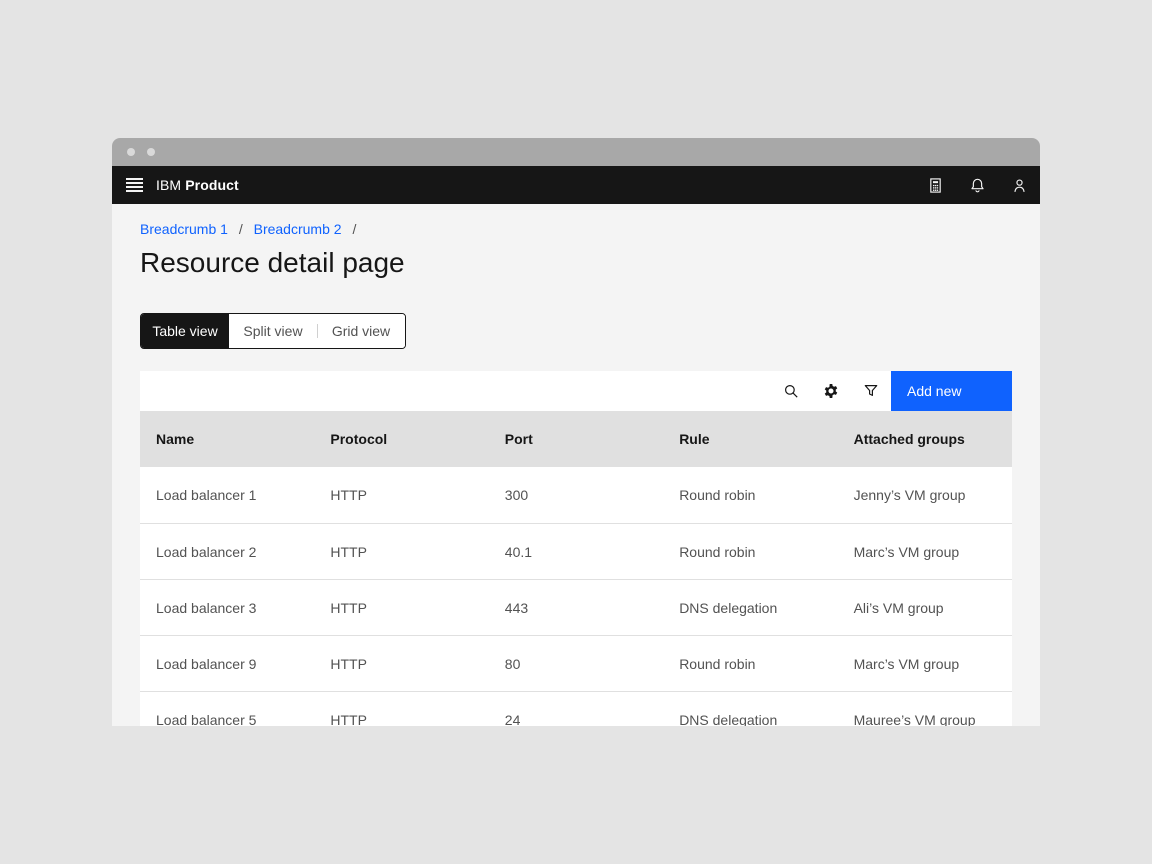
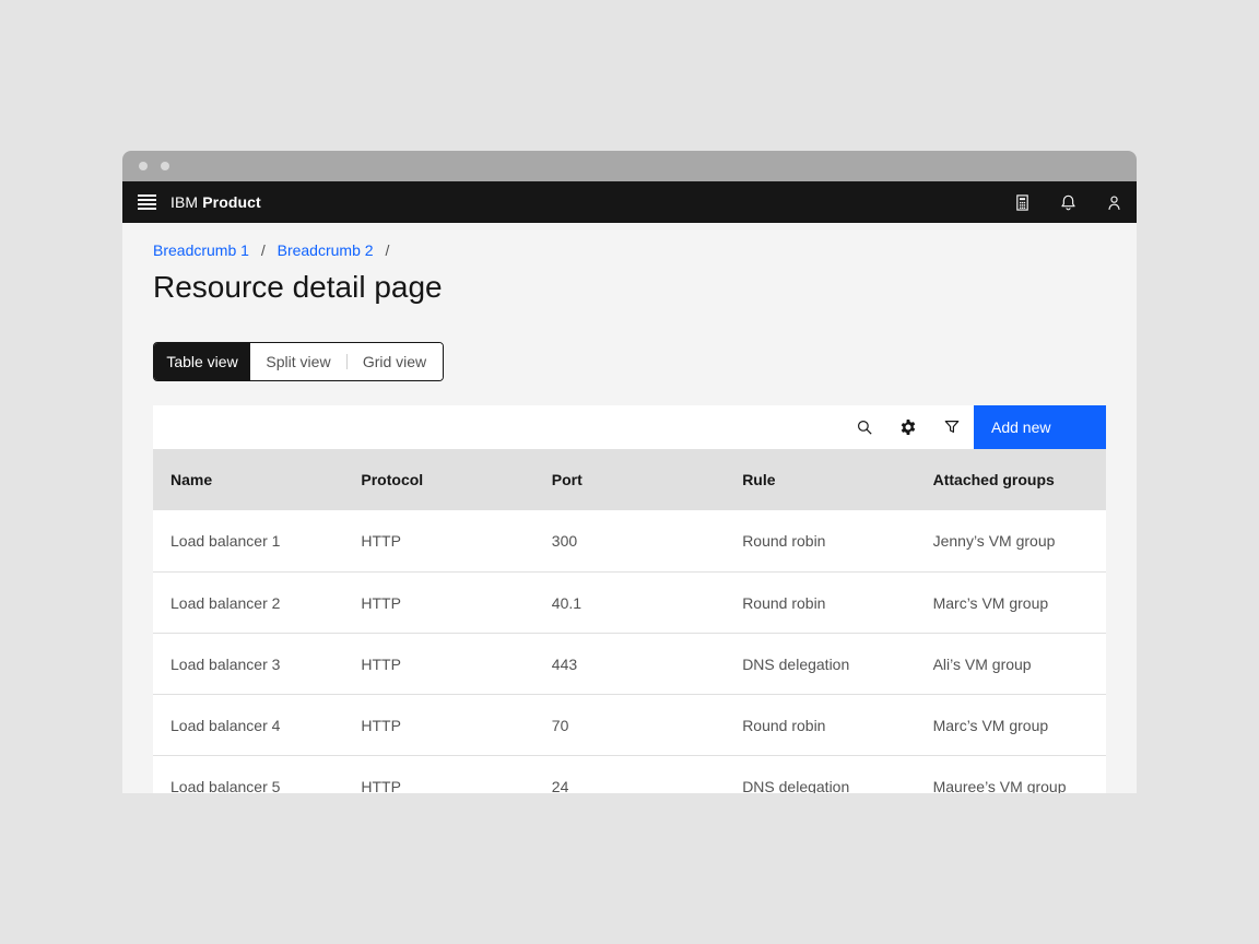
  IBM Product
  Breadcrumb 1 / Breadcrumb 2 /
  Resource detail page
  Table view
  Split view
  Grid view
  Add new
  Name
  Protocol
  Port
  Rule
  Attached groups
  Load balancer 1
  HTTP
  300
  Round robin
  Jenny’s VM group
  Load balancer 2
  HTTP
  40.1
  Round robin
  Marc’s VM group
  Load balancer 3
  HTTP
  443
  DNS delegation
  Ali’s VM group
- Load balancer 9
+ Load balancer 4
  HTTP
- 80
+ 70
  Round robin
  Marc’s VM group
  Load balancer 5
  HTTP
  24
  DNS delegation
  Mauree’s VM group
